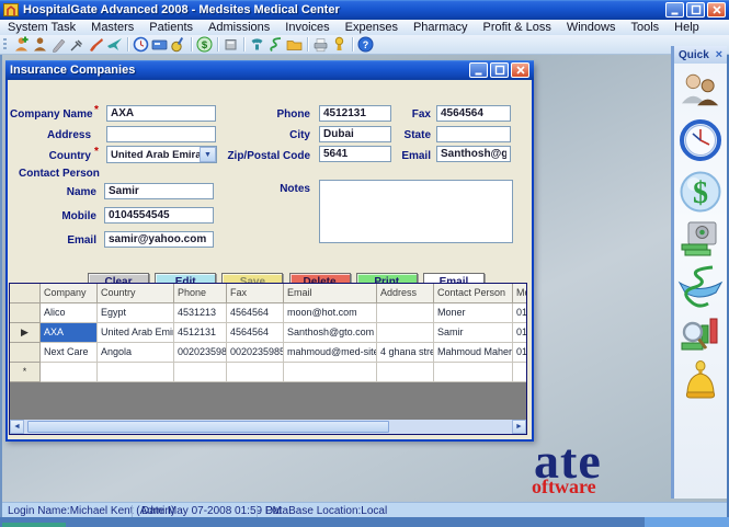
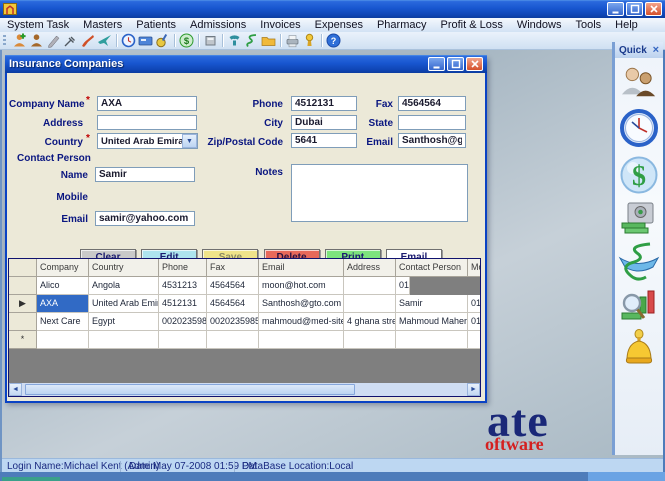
- HospitalGate Advanced 2008 - Medsites Medical Center
  System Task
  Masters
  Patients
  Admissions
  Invoices
  Expenses
  Pharmacy
  Profit & Loss
  Windows
  Tools
  Help
  $
  ?
  ate
  oftware
  Insurance Companies
  Company Name
  *
  AXA
  Address
  Country
  *
  United Arab Emira
  Phone
  4512131
  City
  Dubai
  Zip/Postal Code
  5641
  Fax
  4564564
  State
  Email
  Santhosh@g
  Contact Person
  Name
  Samir
  Mobile
- 0104554545
  Email
  samir@yahoo.com
  Notes
  Clear
  Edit
  Save
  Delete
  Print
  Email
  Company
  Country
  Phone
  Fax
  Email
  Address
  Contact Person
  Alico
- Egypt
+ Angola
  4531213
  4564564
  moon@hot.com
- Moner
  01
  ▶
  AXA
  United Arab Emi
  4512131
  4564564
  Santhosh@gto.com
  Samir
  01
  Next Care
- Angola
+ Egypt
  002023598
  0020235985
  mahmoud@med-sit
  4 ghana stre
  Mahmoud Maher
  01
  *
  Quick
  ×
  $
  Login Name:Michael Ken (Admin)
  Date:May 07-2008 01:59 PM
  DataBase Location:Local
